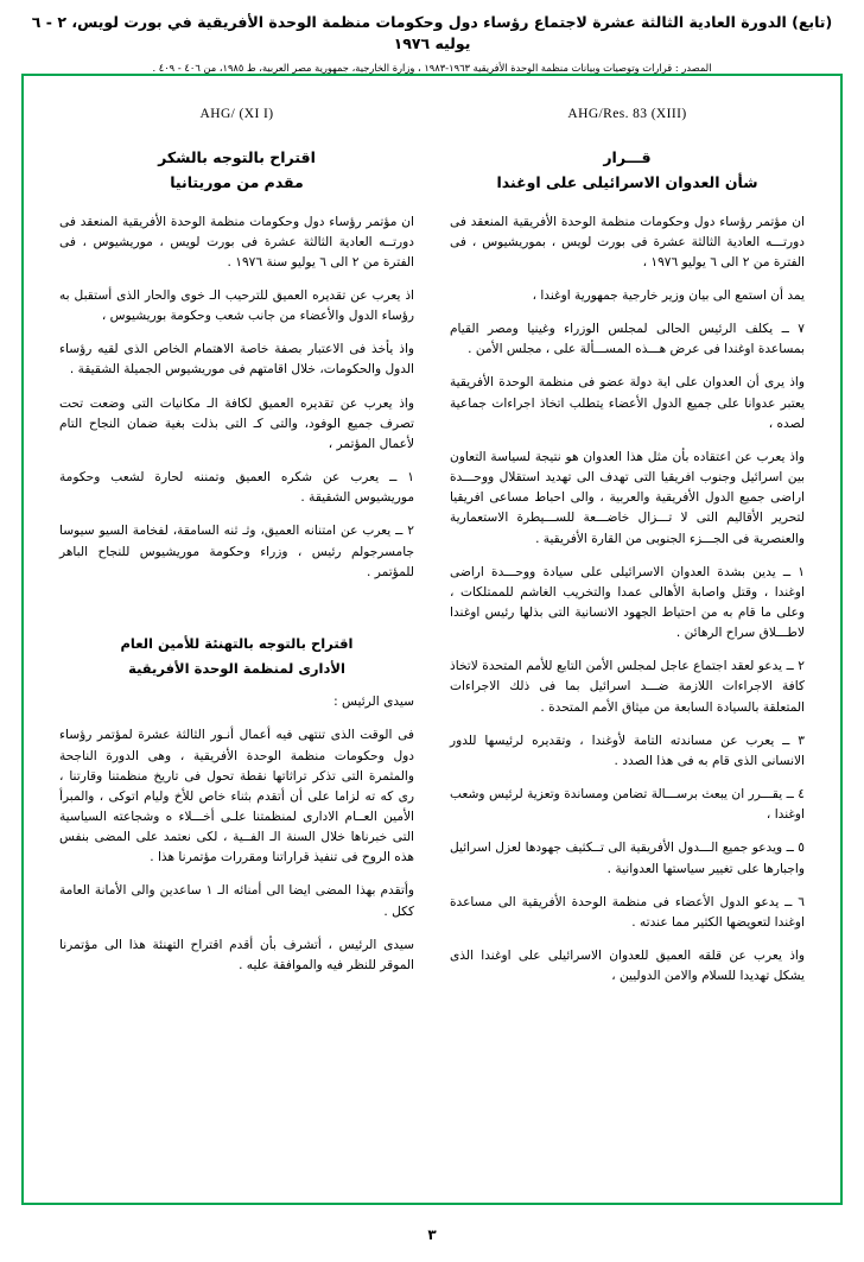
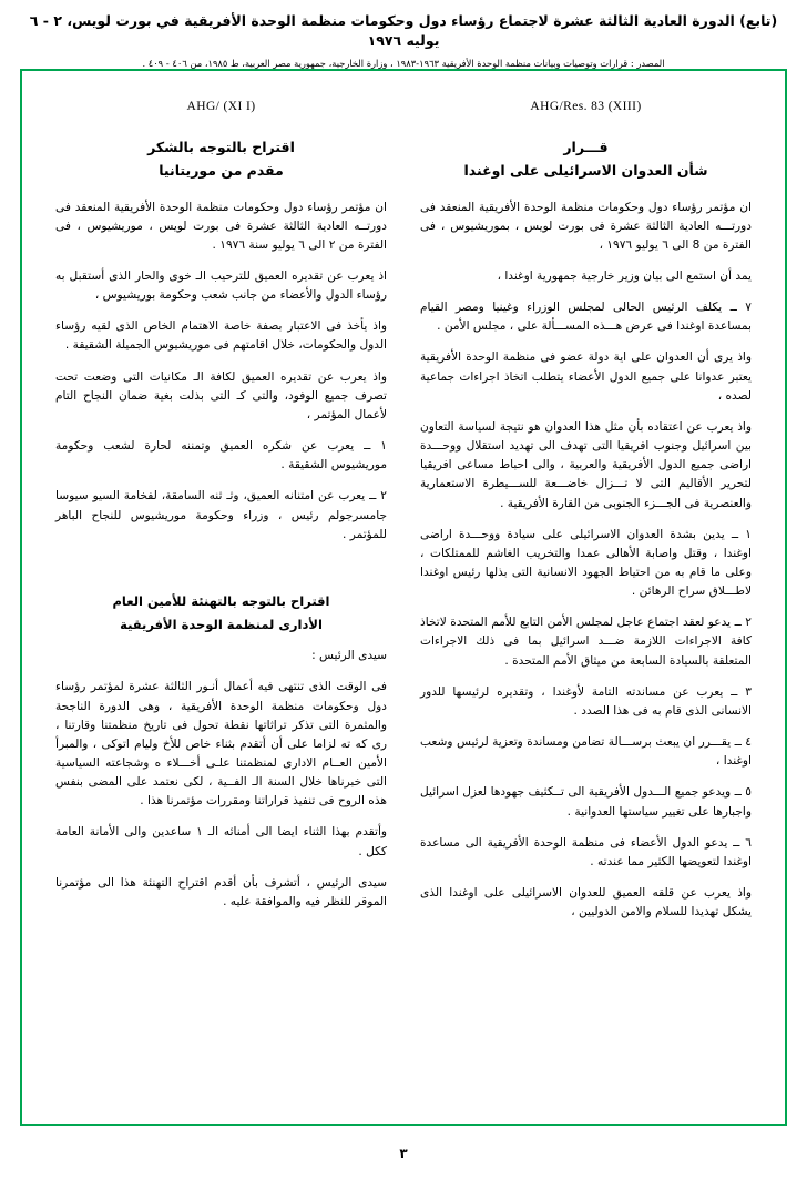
  (تابع) الدورة العادية الثالثة عشرة لاجتماع رؤساء دول وحكومات منظمة الوحدة الأفريقية في بورت لويس، ٢ - ٦ يوليه ١٩٧٦
  المصدر : قرارات وتوصيات وبيانات منظمة الوحدة الأفريقية ١٩٦٣-١٩٨٣ ، وزارة الخارجية، جمهورية مصر العربية، ط ١٩٨٥، من ٤٠٦ - ٤٠٩ .
  AHG/Res. 83 (XIII)
  قـــرار
  شأن العدوان الاسرائيلى على اوغندا
- ان مؤتمر رؤساء دول وحكومات منظمة الوحدة الأفريقية المنعقد فى دورتـــه العادية الثالثة عشرة فى بورت لويس ، بموريشيوس ، فى الفترة من ٢ الى ٦ يوليو ١٩٧٦ ،
+ ان مؤتمر رؤساء دول وحكومات منظمة الوحدة الأفريقية المنعقد فى دورتـــه العادية الثالثة عشرة فى بورت لويس ، بموريشيوس ، فى الفترة من 8 الى ٦ يوليو ١٩٧٦ ،
  يمد أن استمع الى بيان وزير خارجية جمهورية اوغندا ،
  ٧ ــ يكلف الرئيس الحالى لمجلس الوزراء وغينيا ومصر القيام بمساعدة اوغندا فى عرض هـــذه المســـألة على ، مجلس الأمن .
  واذ يرى أن العدوان على اية دولة عضو فى منظمة الوحدة الأفريقية يعتبر عدوانا على جميع الدول الأعضاء يتطلب اتخاذ اجراءات جماعية لصده ،
  واذ يعرب عن اعتقاده بأن مثل هذا العدوان هو نتيجة لسياسة التعاون بين اسرائيل وجنوب افريقيا التى تهدف الى تهديد استقلال ووحـــدة اراضى جميع الدول الأفريقية والعربية ، والى احباط مساعى افريقيا لتحرير الأقاليم التى لا تـــزال خاضـــعة للســـيطرة الاستعمارية والعنصرية فى الجـــزء الجنوبى من القارة الأفريقية .
  ١ ــ يدين بشدة العدوان الاسرائيلى على سيادة ووحـــدة اراضى اوغندا ، وقتل واصابة الأهالى عمدا والتخريب الغاشم للممتلكات ، وعلى ما قام به من احتياط الجهود الانسانية التى بذلها رئيس اوغندا لاطـــلاق سراح الرهائن .
  ٢ ــ يدعو لعقد اجتماع عاجل لمجلس الأمن التابع للأمم المتحدة لاتخاذ كافة الاجراءات اللازمة ضـــد اسرائيل بما فى ذلك الاجراءات المتعلقة بالسيادة السابعة من ميثاق الأمم المتحدة .
  ٣ ــ يعرب عن مساندته التامة لأوغندا ، وتقديره لرئيسها للدور الانسانى الذى قام به فى هذا الصدد .
  ٤ ــ يقـــرر ان يبعث برســـالة تضامن ومساندة وتعزية لرئيس وشعب اوغندا ،
  ٥ ــ ويدعو جميع الـــدول الأفريقية الى تــكثيف جهودها لعزل اسرائيل واجبارها على تغيير سياستها العدوانية .
  ٦ ــ يدعو الدول الأعضاء فى منظمة الوحدة الأفريقية الى مساعدة اوغندا لتعويضها الكثير مما عندته .
  واذ يعرب عن قلقه العميق للعدوان الاسرائيلى على اوغندا الذى يشكل تهديدا للسلام والامن الدوليين ،
  AHG/ (XI I)
  اقتراح بالتوجه بالشكر
  مقدم من موريتانيا
  ان مؤتمر رؤساء دول وحكومات منظمة الوحدة الأفريقية المنعقد فى دورتــه العادية الثالثة عشرة فى بورت لويس ، موريشيوس ، فى الفترة من ٢ الى ٦ يوليو سنة ١٩٧٦ .
  اذ يعرب عن تقديره العميق للترحيب الـ خوى والحار الذى أستقبل به رؤساء الدول والأعضاء من جانب شعب وحكومة بوريشيوس ،
  واذ يأخذ فى الاعتبار بصفة خاصة الاهتمام الخاص الذى لقيه رؤساء الدول والحكومات، خلال اقامتهم فى موريشيوس الجميلة الشقيقة .
  واذ يعرب عن تقديره العميق لكافة الـ مكانيات التى وضعت تحت تصرف جميع الوفود، والتى كـ التى بذلت بغية ضمان النجاح التام لأعمال المؤتمر ،
  ١ ــ يعرب عن شكره العميق وتمننه لحارة لشعب وحكومة موريشيوس الشقيقة .
  ٢ ــ يعرب عن امتنانه العميق، وثـ ثنه السامقة، لفخامة السيو سيوسا جامسرجولم رئيس ، وزراء وحكومة موريشيوس للنجاح الباهر للمؤتمر .
  اقتراح بالتوجه بالتهنئة للأمين العام
  الأدارى لمنظمة الوحدة الأفريقية
  سيدى الرئيس :
  فى الوقت الذى تنتهى فيه أعمال أنـور الثالثة عشرة لمؤتمر رؤساء دول وحكومات منظمة الوحدة الأفريقية ، وهى الدورة الناجحة والمثمرة التى تذكر تراثاتها نقطة تحول فى تاريخ منظمتنا وقارتنا ، رى كه ته لزاما على أن أتقدم بثناء خاص للأخ وليام اتوكى ، والمبرأ الأمين العــام الادارى لمنظمتنا علـى أخـــلاء ه وشجاعته السياسية التى خبرناها خلال السنة الـ الفــية ، لكى نعتمد على المضى بنفس هذه الروح فى تنفيذ قراراتنا ومقررات مؤتمرنا هذا .
- وأتقدم بهذا المضى ايضا الى أمنائه الـ ١ ساعدين والى الأمانة العامة ككل .
+ وأتقدم بهذا الثناء ايضا الى أمنائه الـ ١ ساعدين والى الأمانة العامة ككل .
  سيدى الرئيس ، أتشرف بأن أقدم اقتراح التهنئة هذا الى مؤتمرنا الموقر للنظر فيه والموافقة عليه .
  ٣
